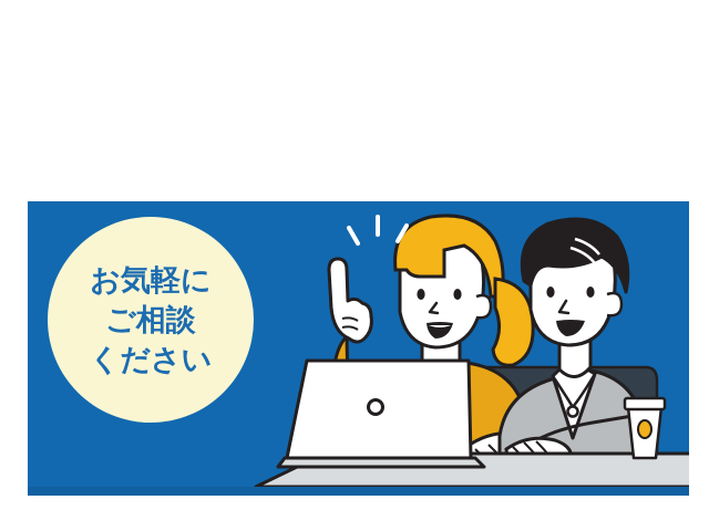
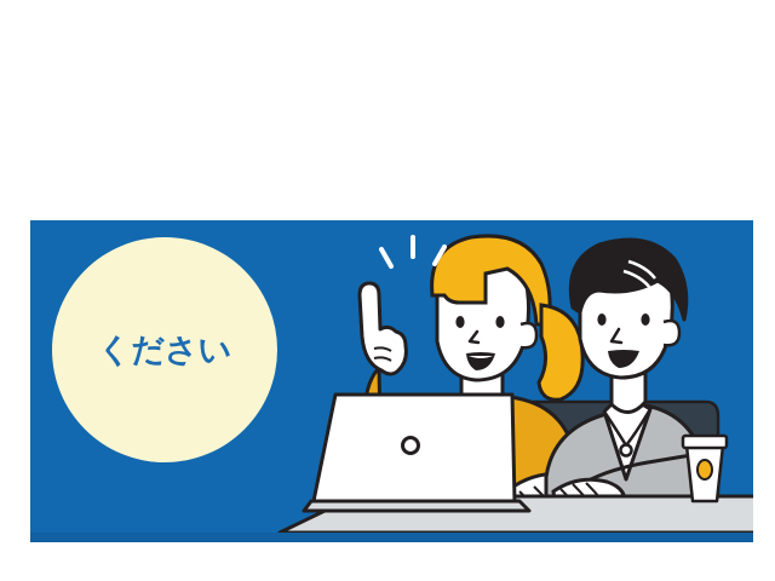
- お気軽に
- ご相談
  ください
